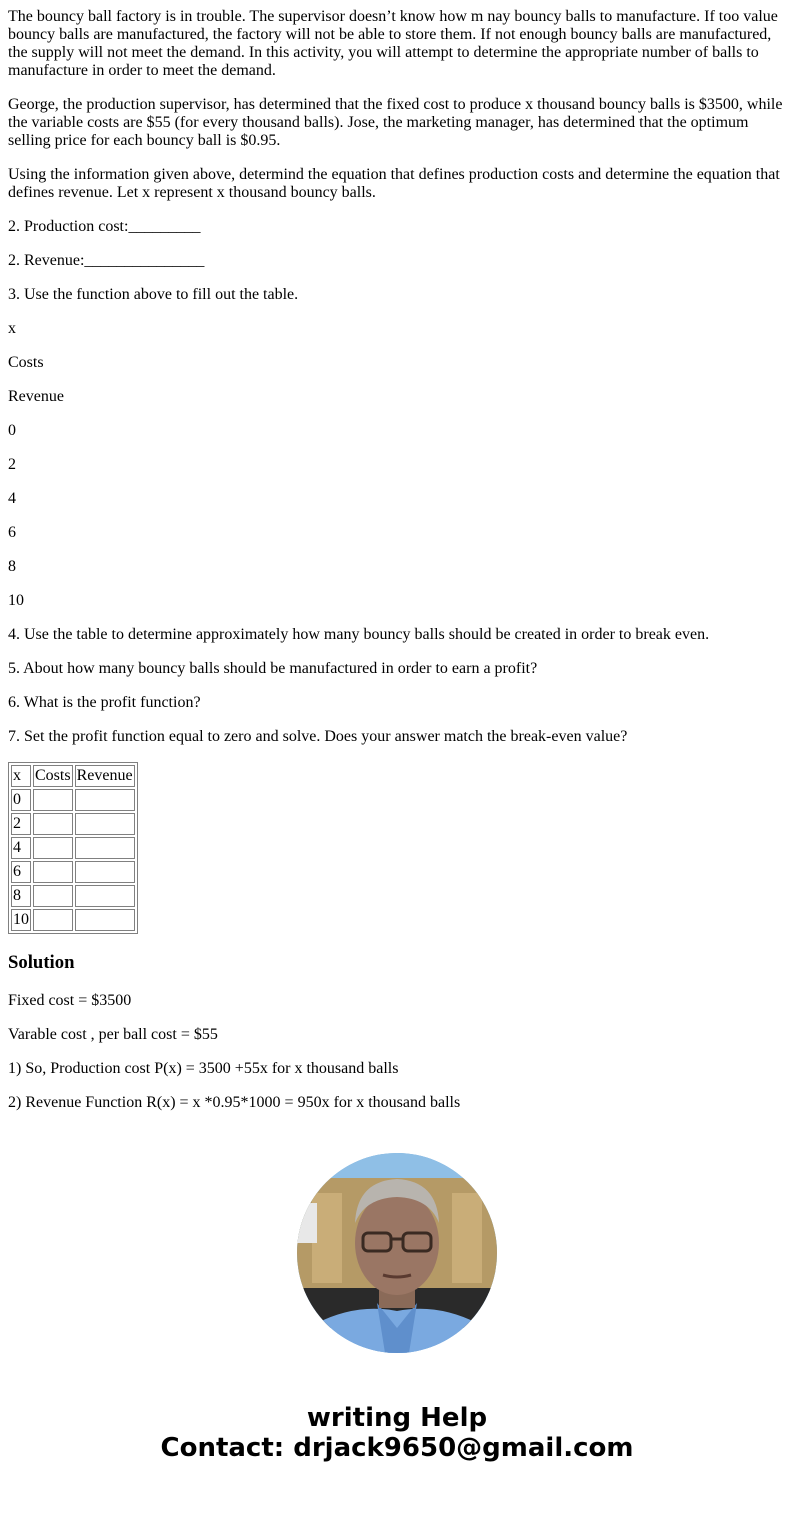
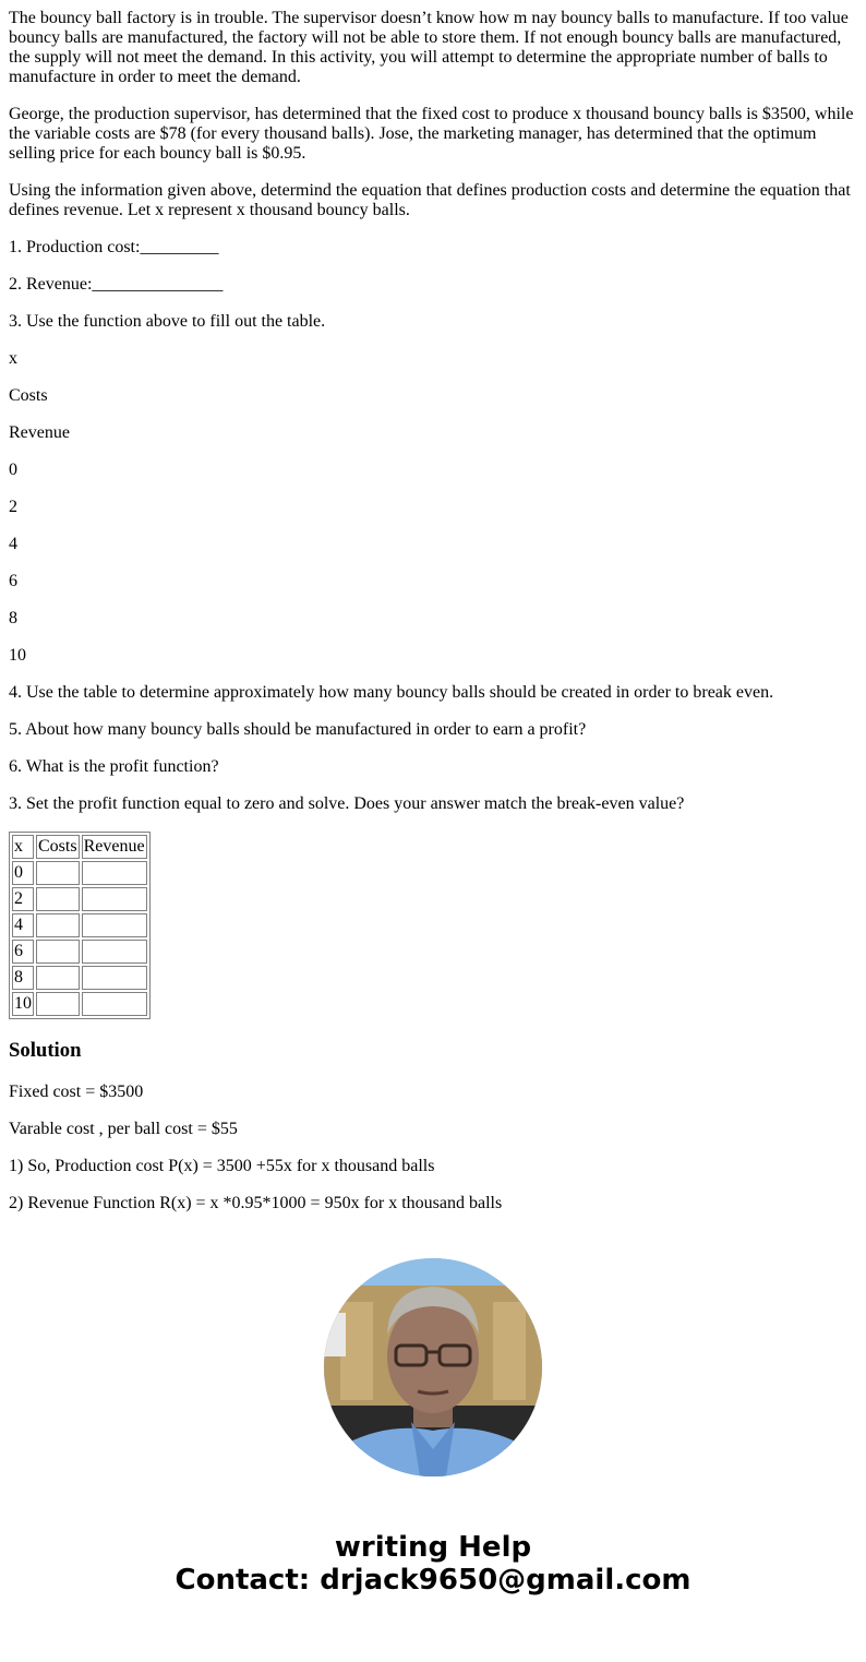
  The bouncy ball factory is in trouble. The supervisor doesn’t know how m nay bouncy balls to manufacture. If too value bouncy balls are manufactured, the factory will not be able to store them. If not enough bouncy balls are manufactured, the supply will not meet the demand. In this activity, you will attempt to determine the appropriate number of balls to manufacture in order to meet the demand.
- George, the production supervisor, has determined that the fixed cost to produce x thousand bouncy balls is $3500, while the variable costs are $55 (for every thousand balls). Jose, the marketing manager, has determined that the optimum selling price for each bouncy ball is $0.95.
+ George, the production supervisor, has determined that the fixed cost to produce x thousand bouncy balls is $3500, while the variable costs are $78 (for every thousand balls). Jose, the marketing manager, has determined that the optimum selling price for each bouncy ball is $0.95.
  Using the information given above, determind the equation that defines production costs and determine the equation that defines revenue. Let x represent x thousand bouncy balls.
- 2. Production cost:_________
+ 1. Production cost:_________
  2. Revenue:_______________
  3. Use the function above to fill out the table.
  x
  Costs
  Revenue
  0
  2
  4
  6
  8
  10
  4. Use the table to determine approximately how many bouncy balls should be created in order to break even.
  5. About how many bouncy balls should be manufactured in order to earn a profit?
  6. What is the profit function?
- 7. Set the profit function equal to zero and solve. Does your answer match the break-even value?
+ 3. Set the profit function equal to zero and solve. Does your answer match the break-even value?
  x	Costs	Revenue
  0
  2
  4
  6
  8
  10
  Solution
  Fixed cost = $3500
  Varable cost , per ball cost = $55
  1) So, Production cost P(x) = 3500 +55x for x thousand balls
  2) Revenue Function R(x) = x *0.95*1000 = 950x for x thousand balls
  writing Help
  Contact: drjack9650@gmail.com
